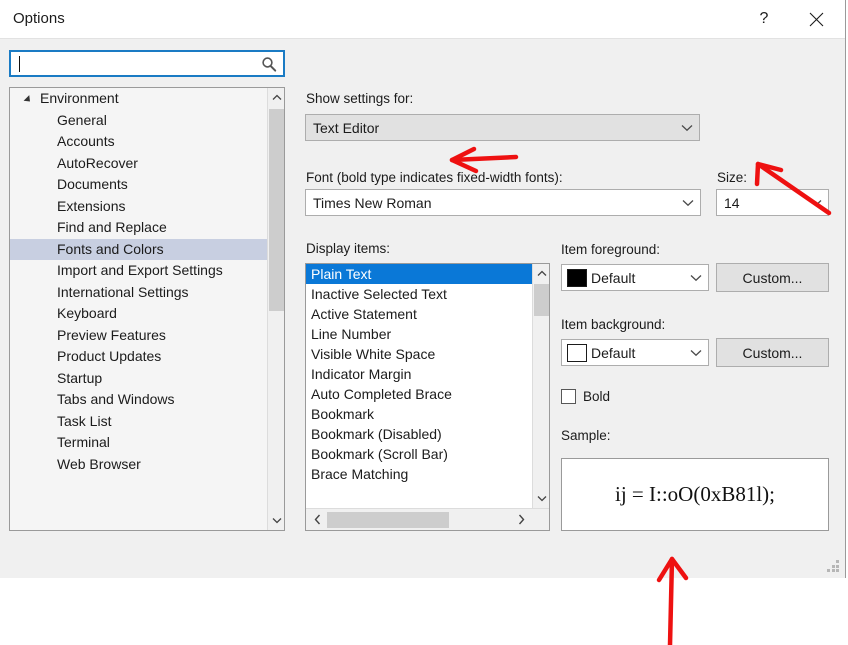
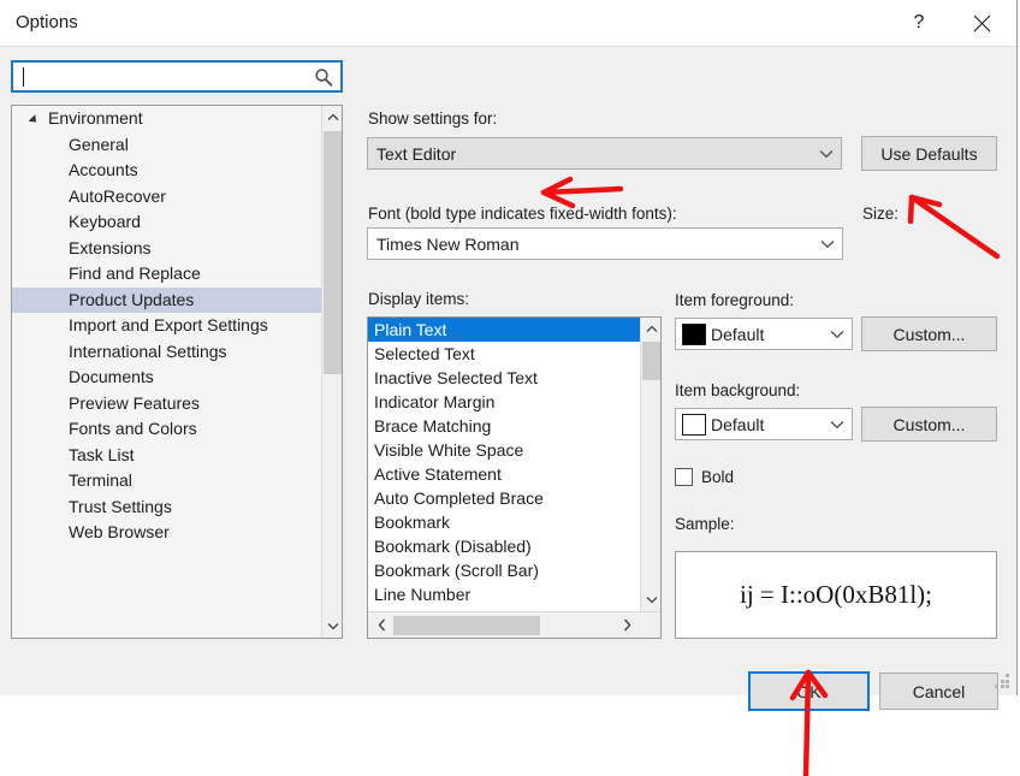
  Options
  ?
  Environment
  General
  Accounts
  AutoRecover
- Documents
+ Keyboard
  Extensions
  Find and Replace
- Fonts and Colors
+ Product Updates
  Import and Export Settings
  International Settings
- Keyboard
+ Documents
  Preview Features
- Product Updates
+ Fonts and Colors
- Startup
- Tabs and Windows
  Task List
  Terminal
+ Trust Settings
  Web Browser
  Show settings for:
  Text Editor
+ Use Defaults
  Font (bold type indicates fixed-width fonts):
  Times New Roman
  Size:
- 14
  Display items:
  Plain Text
+ Selected Text
  Inactive Selected Text
- Active Statement
+ Indicator Margin
- Line Number
+ Brace Matching
  Visible White Space
- Indicator Margin
+ Active Statement
  Auto Completed Brace
  Bookmark
  Bookmark (Disabled)
  Bookmark (Scroll Bar)
- Brace Matching
+ Line Number
  Item foreground:
  Default
  Custom...
  Item background:
  Default
  Custom...
  Bold
  Sample:
  ij = I::oO(0xB81l);
+ OK
+ Cancel
